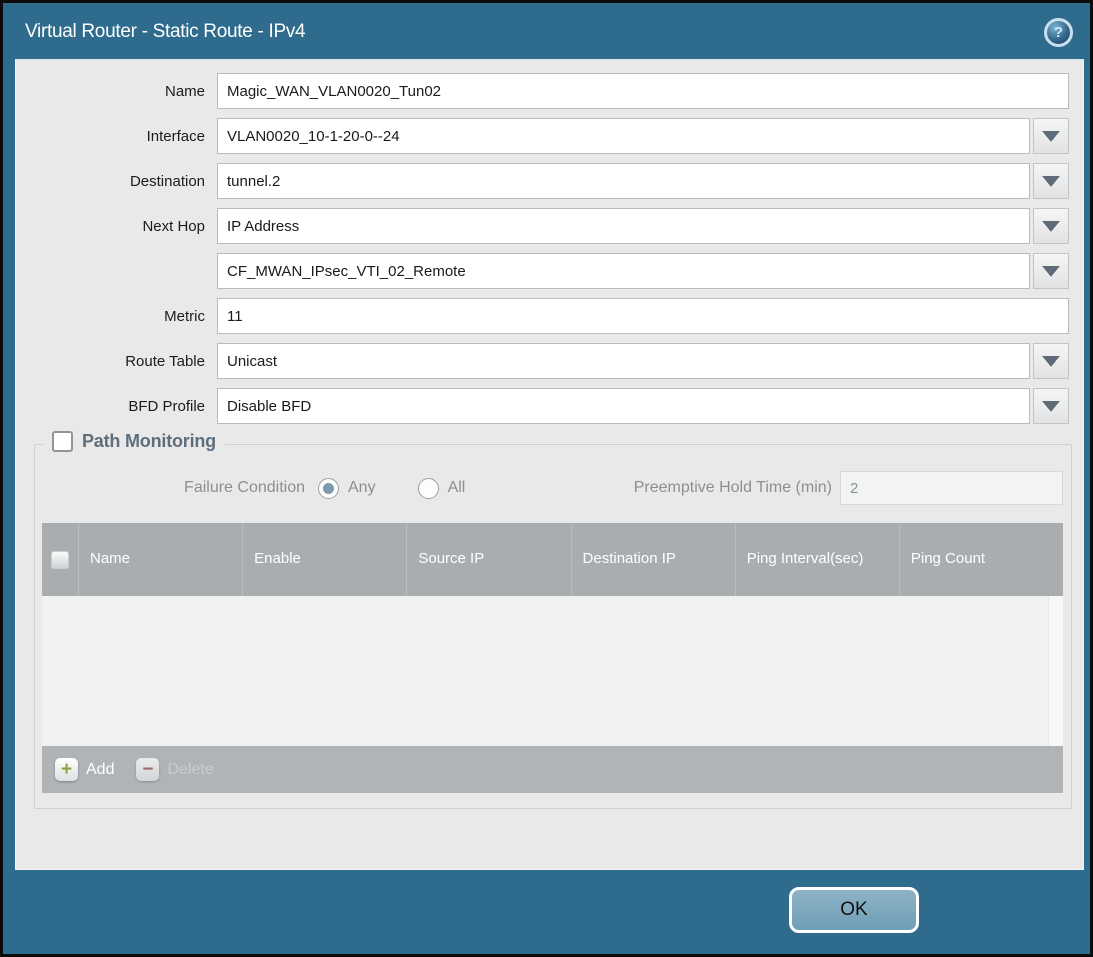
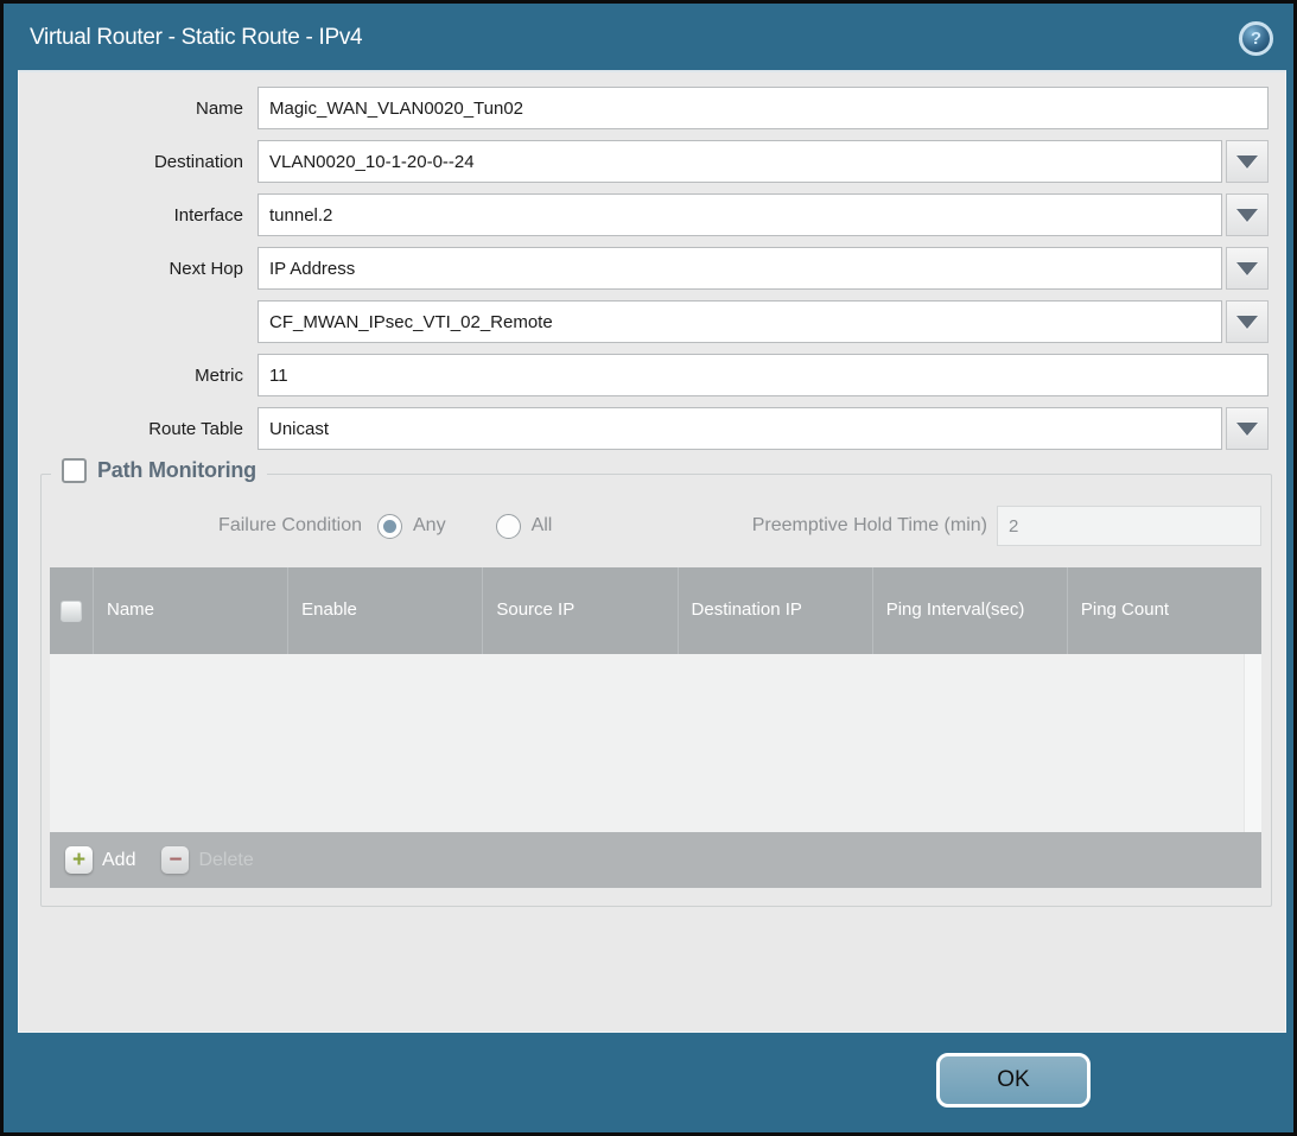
  Virtual Router - Static Route - IPv4
  ?
  Name
  Magic_WAN_VLAN0020_Tun02
- Interface
+ Destination
  VLAN0020_10-1-20-0--24
- Destination
+ Interface
  tunnel.2
  Next Hop
  IP Address
  CF_MWAN_IPsec_VTI_02_Remote
  Metric
  11
  Route Table
  Unicast
- BFD Profile
- Disable BFD
  Path Monitoring
  Failure Condition
  Any
  All
  Preemptive Hold Time (min)
  2
  Name
  Enable
  Source IP
  Destination IP
  Ping Interval(sec)
  Ping Count
  +
  Add
  −
  Delete
  OK
